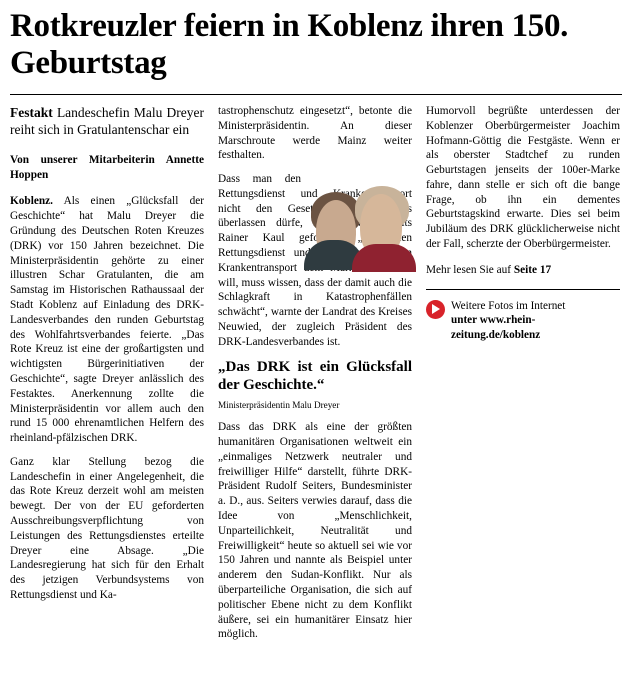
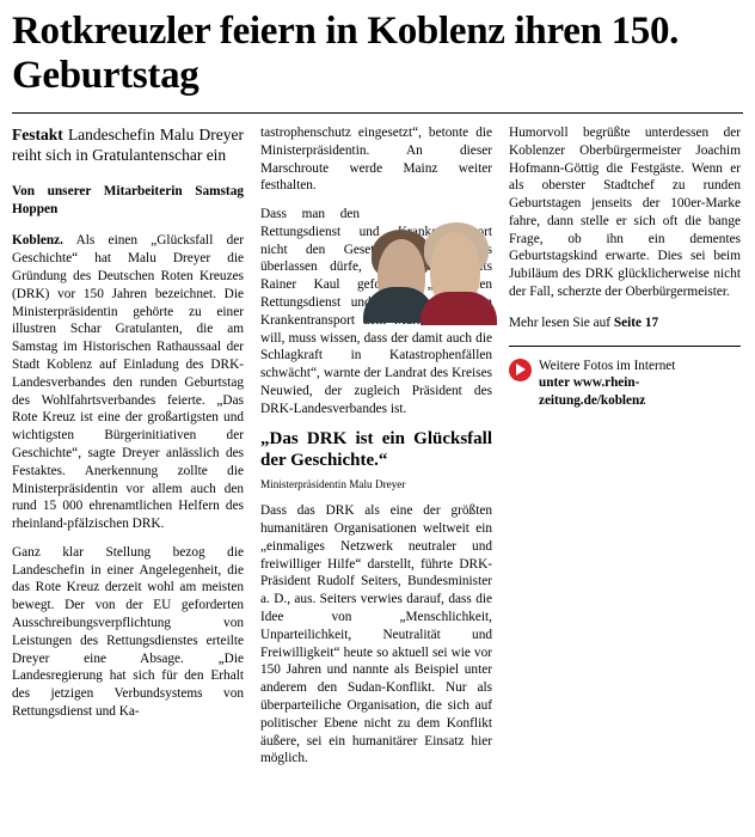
  Rotkreuzler feiern in Koblenz ihren 150. Geburtstag
  Festakt Landeschefin Malu Dreyer reiht sich in Gratulantenschar ein
- Von unserer Mitarbeiterin Annette Hoppen
+ Von unserer Mitarbeiterin Samstag Hoppen
  Koblenz. Als einen „Glücksfall der Geschichte“ hat Malu Dreyer die Gründung des Deutschen Roten Kreuzes (DRK) vor 150 Jahren bezeichnet. Die Ministerpräsidentin gehörte zu einer illustren Schar Gratulanten, die am Samstag im Historischen Rathaussaal der Stadt Koblenz auf Einladung des DRK-Landesverbandes den runden Geburtstag des Wohlfahrtsverbandes feierte. „Das Rote Kreuz ist eine der großartigsten und wichtigsten Bürgerinitiativen der Geschichte“, sagte Dreyer anlässlich des Festaktes. Anerkennung zollte die Ministerpräsidentin vor allem auch den rund 15 000 ehrenamtlichen Helfern des rheinland-pfälzischen DRK.
  Ganz klar Stellung bezog die Landeschefin in einer Angelegenheit, die das Rote Kreuz derzeit wohl am meisten bewegt. Der von der EU geforderten Ausschreibungsverpflichtung von Leistungen des Rettungsdienstes erteilte Dreyer eine Absage. „Die Landesregierung hat sich für den Erhalt des jetzigen Verbundsystems von Rettungsdienst und Ka-
  tastrophenschutz eingesetzt“, betonte die Ministerpräsidentin. An dieser Marschroute werde Mainz weiter festhalten.
  Dass man den Rettungsdienst undnkrt nicht den Geses überlassen dürfe,ts Rainer Kaul gefen Rettungsdienst un Krankentransport will, muss wissen, dass der damit auch die Schlagkraft in Katastrophenfällen schwächt“, warnte der Landrat des Kreises Neuwied, der zugleich Präsident des DRK-Landesverbandes ist.
  „Das DRK ist ein Glücksfall der Geschichte.“
  Ministerpräsidentin Malu Dreyer
  Dass das DRK als eine der größten humanitären Organisationen weltweit ein „einmaliges Netzwerk neutraler und freiwilliger Hilfe“ darstellt, führte DRK-Präsident Rudolf Seiters, Bundesminister a. D., aus. Seiters verwies darauf, dass die Idee von „Menschlichkeit, Unparteilichkeit, Neutralität und Freiwilligkeit“ heute so aktuell sei wie vor 150 Jahren und nannte als Beispiel unter anderem den Sudan-Konflikt. Nur als überparteiliche Organisation, die sich auf politischer Ebene nicht zu dem Konflikt äußere, sei ein humanitärer Einsatz hier möglich.
  Humorvoll begrüßte unterdessen der Koblenzer Oberbürgermeister Joachim Hofmann-Göttig die Festgäste. Wenn er als oberster Stadtchef zu runden Geburtstagen jenseits der 100er-Marke fahre, dann stelle er sich oft die bange Frage, ob ihn ein dementes Geburtstagskind erwarte. Dies sei beim Jubiläum des DRK glücklicherweise nicht der Fall, scherzte der Oberbürgermeister.
  Mehr lesen Sie auf Seite 17
  Weitere Fotos im Internet
  unter www.rhein-
  zeitung.de/koblenz
